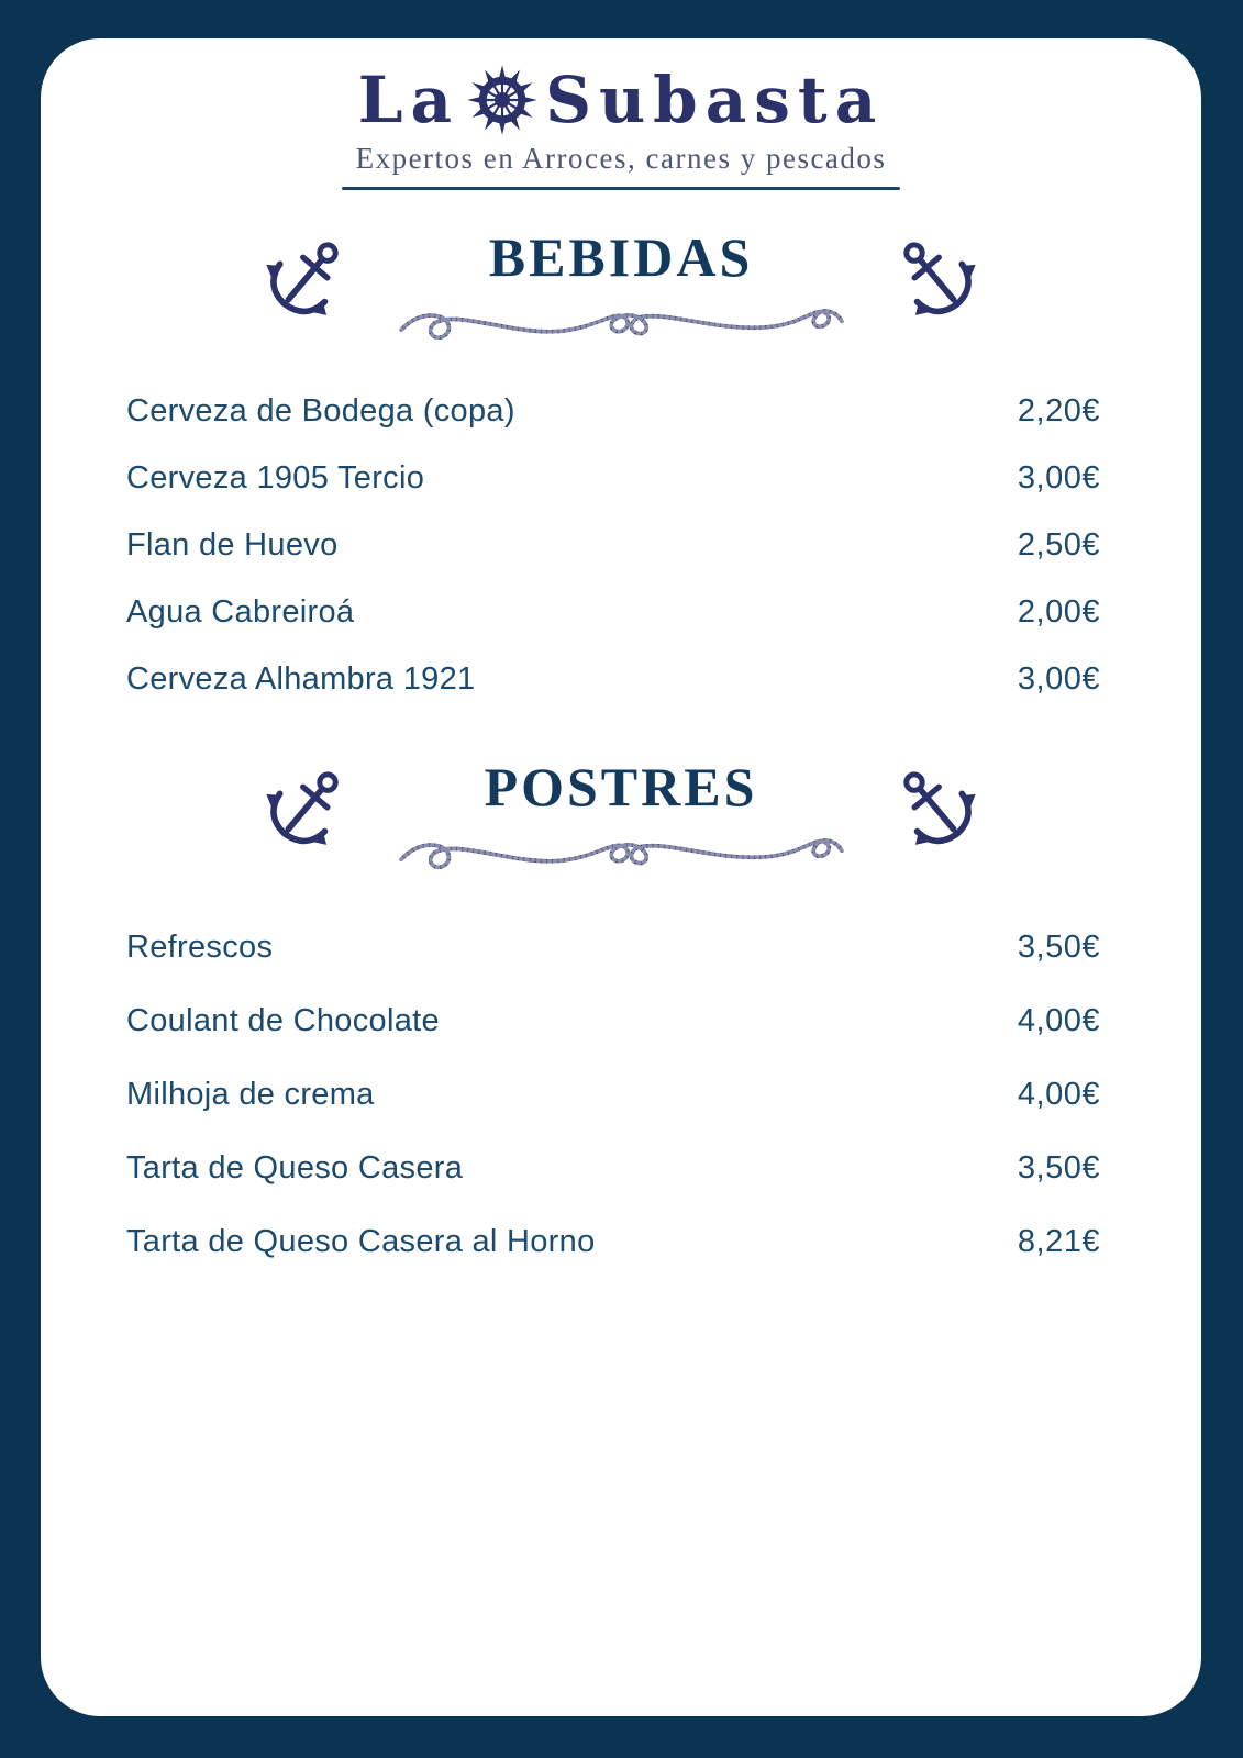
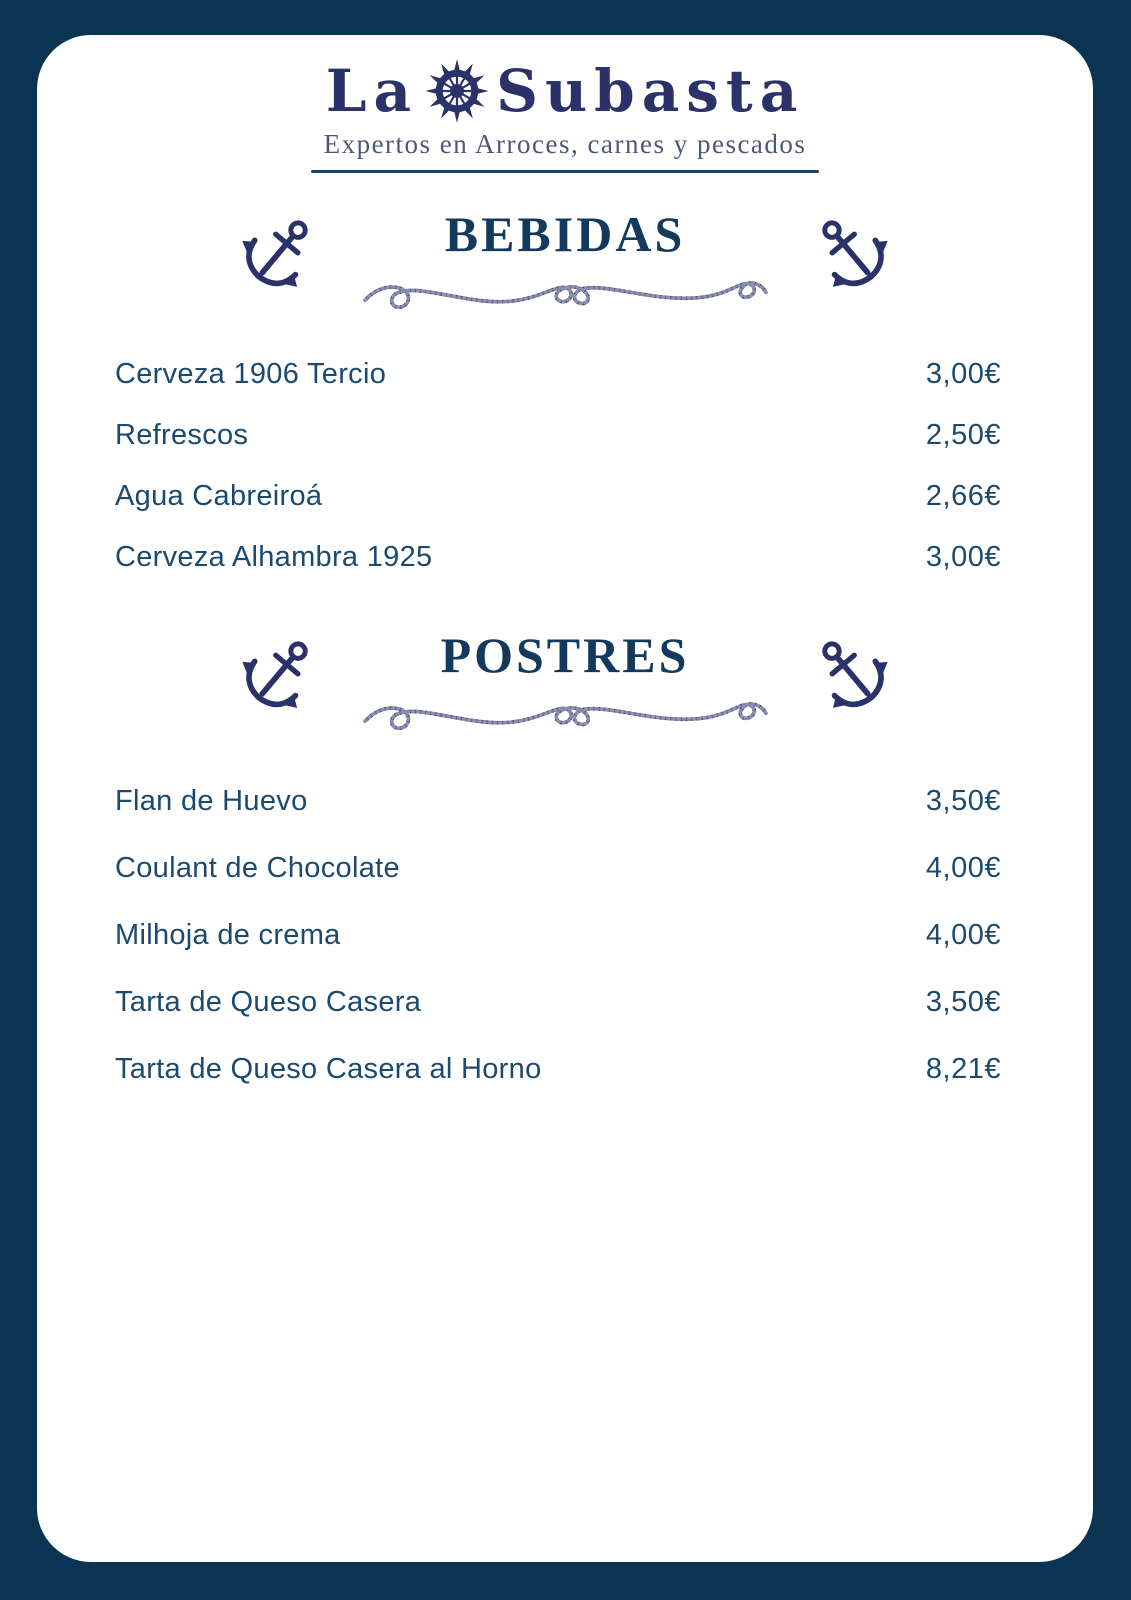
  La
  Subasta
  Expertos en Arroces, carnes y pescados
  BEBIDAS
- Cerveza de Bodega (copa)
- 2,20€
- Cerveza 1905 Tercio
+ Cerveza 1906 Tercio
  3,00€
- Flan de Huevo
+ Refrescos
  2,50€
  Agua Cabreiroá
- 2,00€
+ 2,66€
- Cerveza Alhambra 1921
+ Cerveza Alhambra 1925
  3,00€
  POSTRES
- Refrescos
+ Flan de Huevo
  3,50€
  Coulant de Chocolate
  4,00€
  Milhoja de crema
  4,00€
  Tarta de Queso Casera
  3,50€
  Tarta de Queso Casera al Horno
  8,21€
